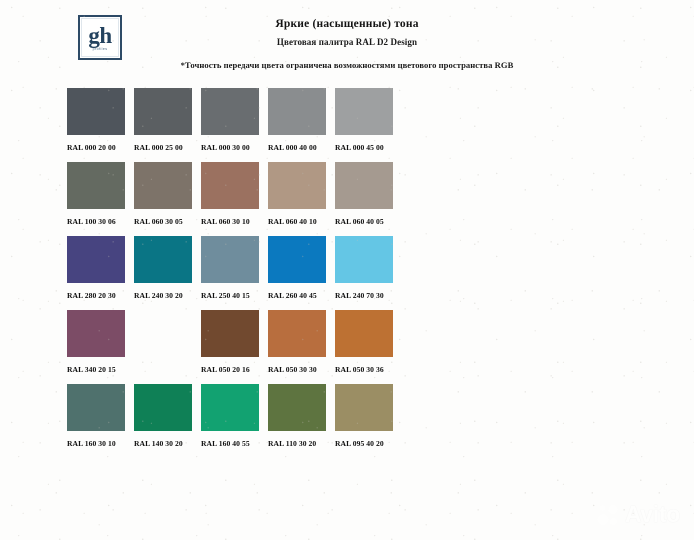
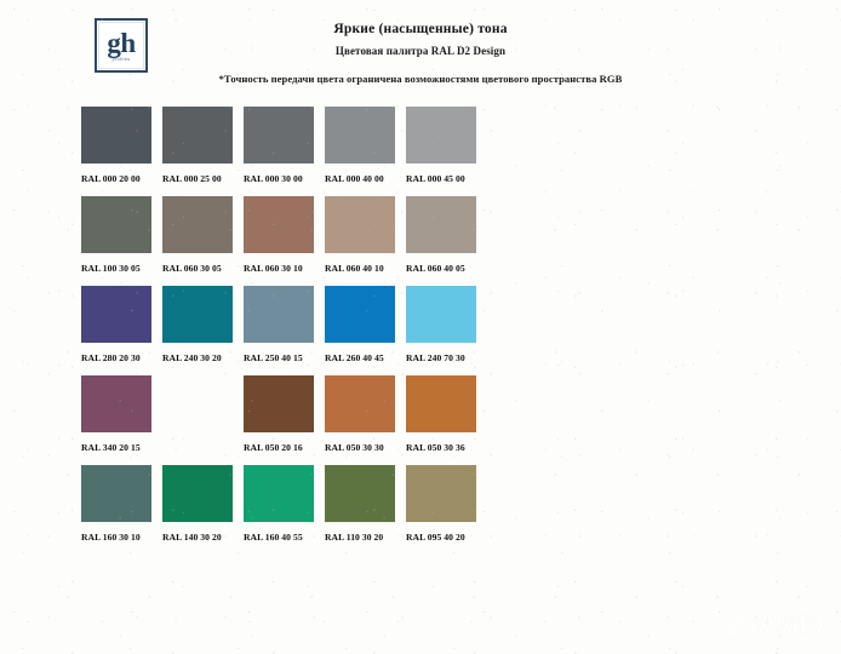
  gh
  Яркие (насыщенные) тона
  Цветовая палитра RAL D2 Design
  *Точность передачи цвета ограничена возможностями цветового пространства RGB
  RAL 000 20 00
  RAL 000 25 00
  RAL 000 30 00
  RAL 000 40 00
  RAL 000 45 00
- RAL 100 30 06
+ RAL 100 30 05
  RAL 060 30 05
  RAL 060 30 10
  RAL 060 40 10
  RAL 060 40 05
  RAL 280 20 30
  RAL 240 30 20
  RAL 250 40 15
  RAL 260 40 45
  RAL 240 70 30
  RAL 340 20 15
  RAL 050 20 16
  RAL 050 30 30
  RAL 050 30 36
  RAL 160 30 10
  RAL 140 30 20
  RAL 160 40 55
  RAL 110 30 20
  RAL 095 40 20
